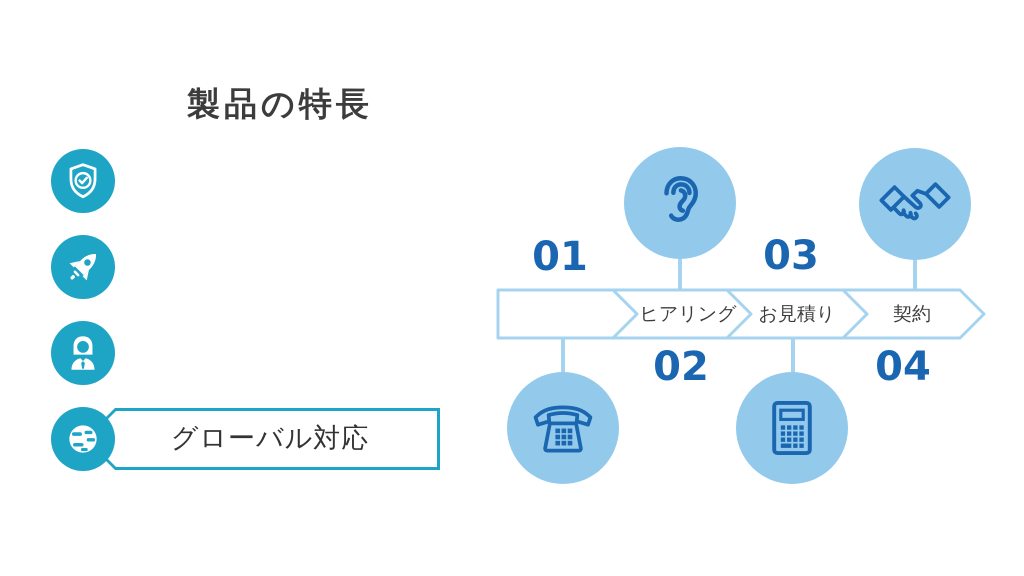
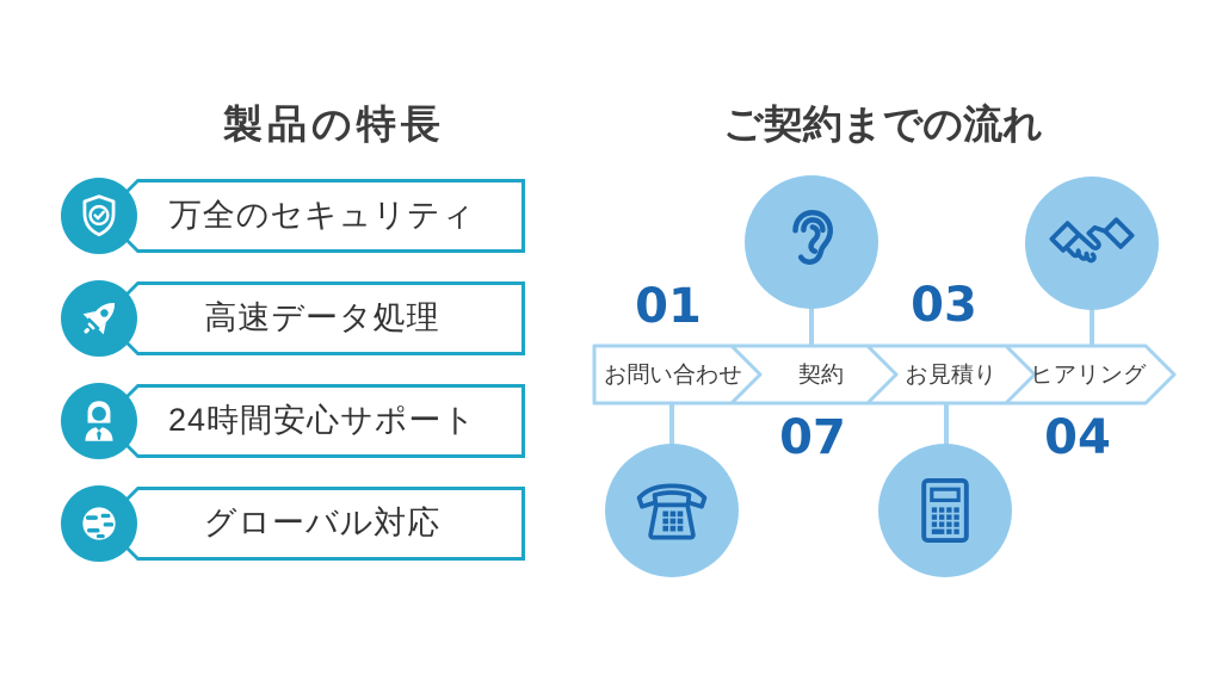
  製品の特長
+ 万全のセキュリティ
+ 高速データ処理
+ 24時間安心サポート
  グローバル対応
+ ご契約までの流れ
+ お問い合わせ
- ヒアリング
+ 契約
  お見積り
- 契約
+ ヒアリング
  01
- 02
+ 07
  03
  04
